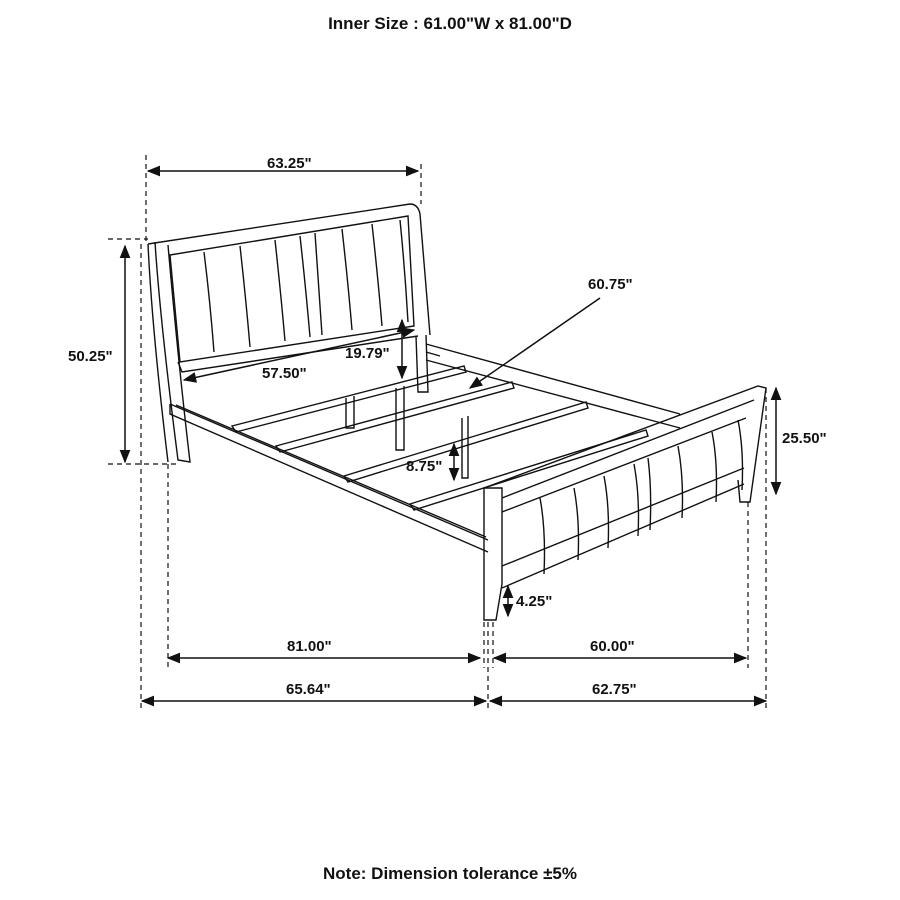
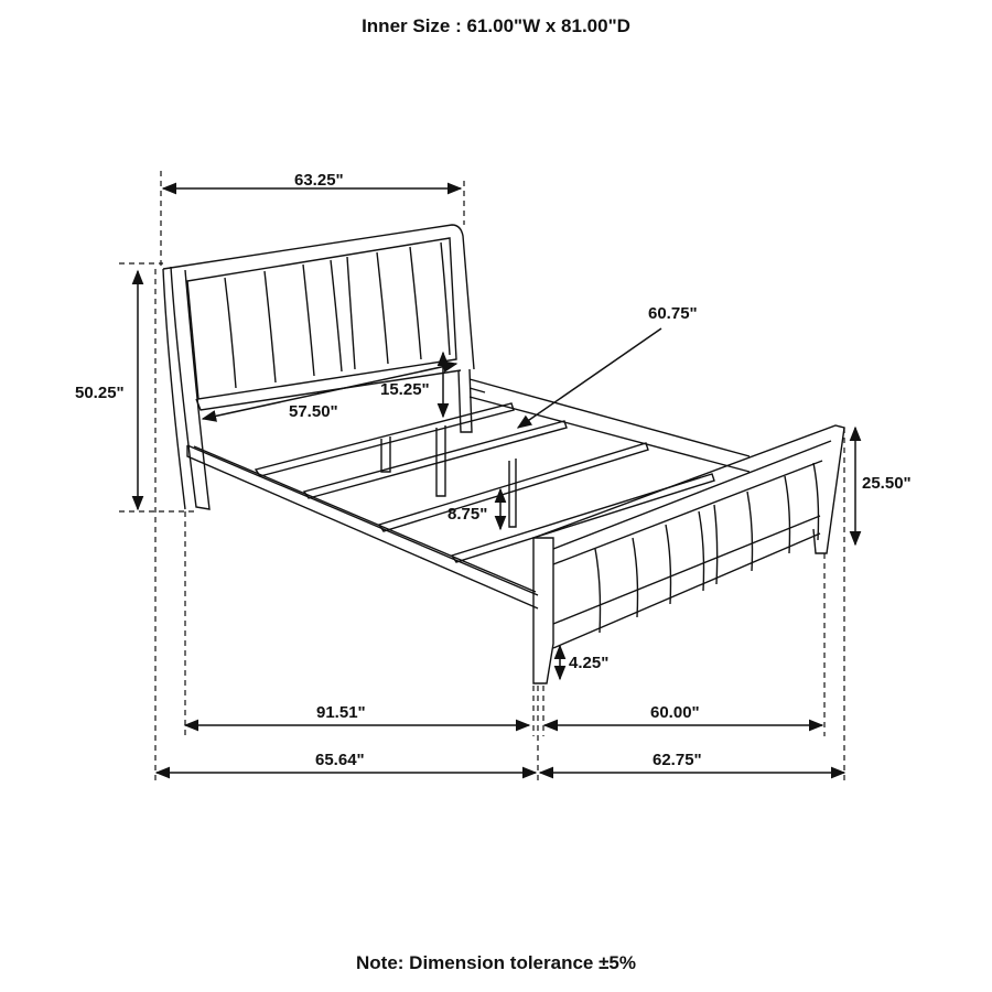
  Inner Size : 61.00"W x 81.00"D
  63.25"
  50.25"
  57.50"
- 19.79"
+ 15.25"
  60.75"
  8.75"
  25.50"
  4.25"
- 81.00"
+ 91.51"
  60.00"
  65.64"
  62.75"
  Note: Dimension tolerance ±5%
